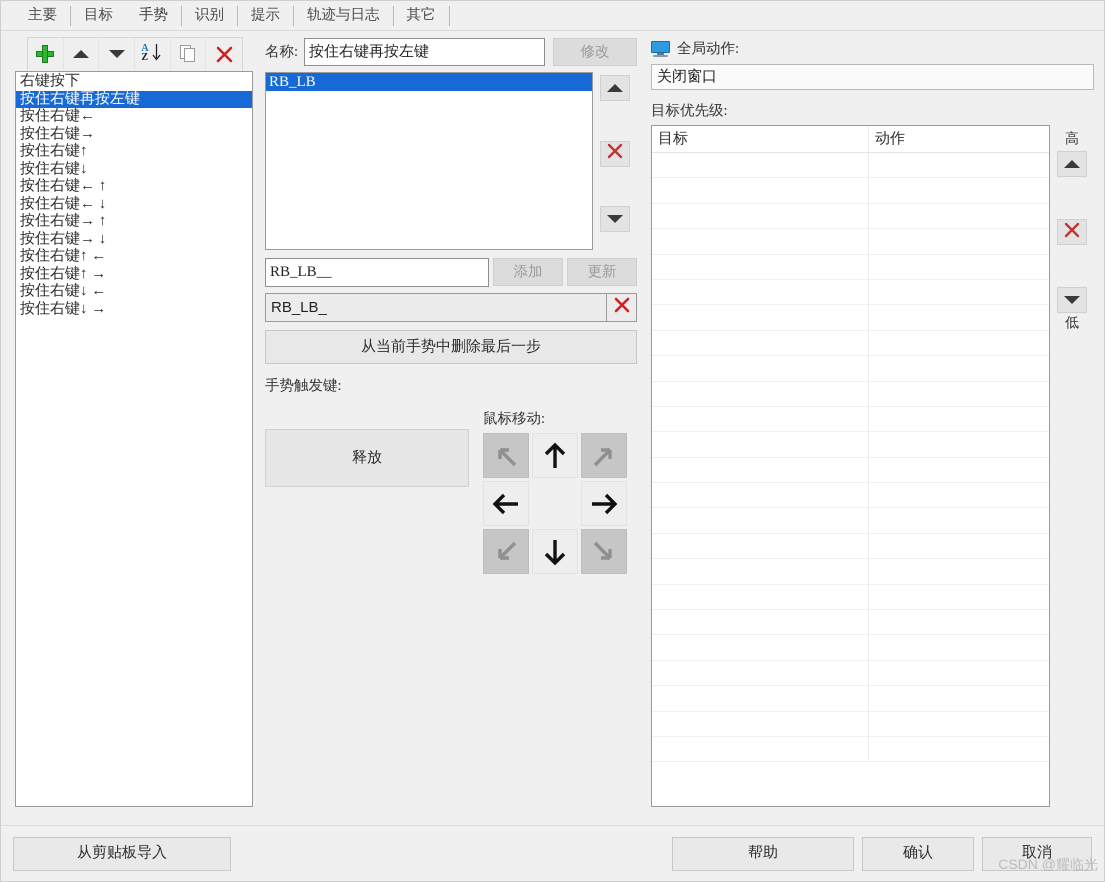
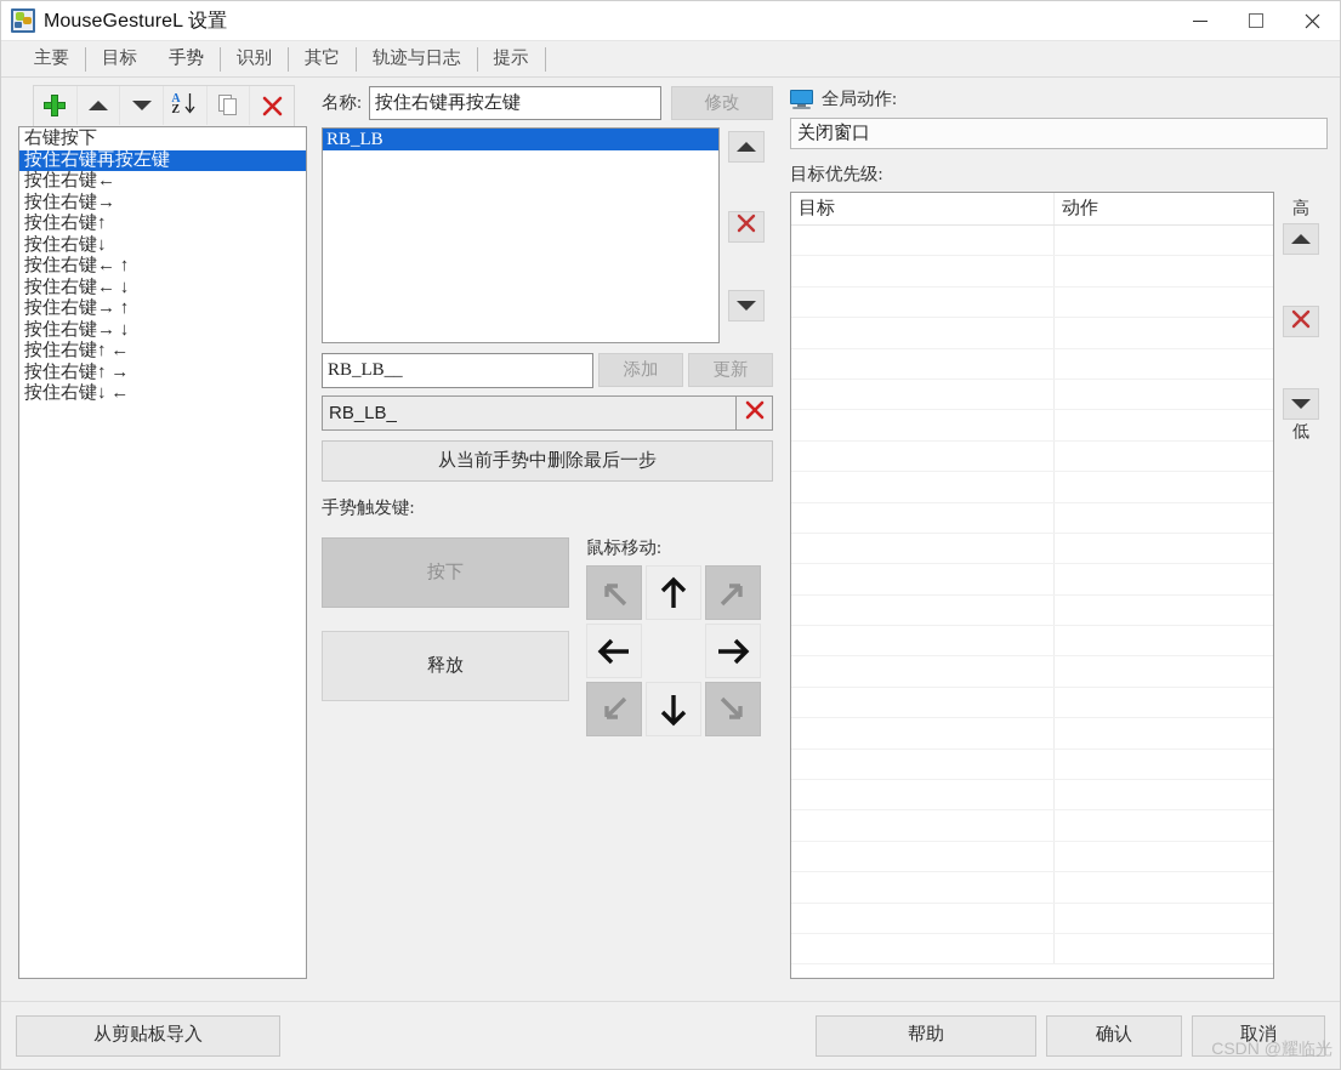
+ MouseGestureL 设置
  主要
  目标
  手势
  识别
- 提示
+ 其它
  轨迹与日志
- 其它
+ 提示
  A
  Z
  右键按下
  按住右键再按左键
  按住右键←
  按住右键→
  按住右键↑
  按住右键↓
  按住右键← ↑
  按住右键← ↓
  按住右键→ ↑
  按住右键→ ↓
  按住右键↑ ←
  按住右键↑ →
  按住右键↓ ←
- 按住右键↓ →
  名称:
  按住右键再按左键
  修改
  RB_LB
  RB_LB__
  添加
  更新
  RB_LB_
  从当前手势中删除最后一步
  手势触发键:
+ 按下
  释放
  鼠标移动:
  全局动作:
  关闭窗口
  目标优先级:
  目标
  动作
  高
  低
  从剪贴板导入
  帮助
  确认
  取消
  CSDN @耀临光
